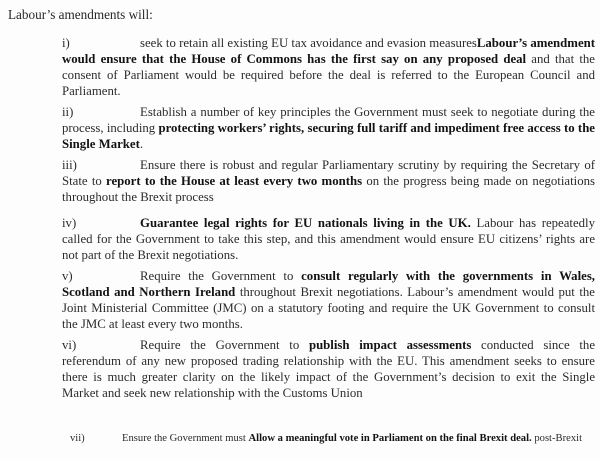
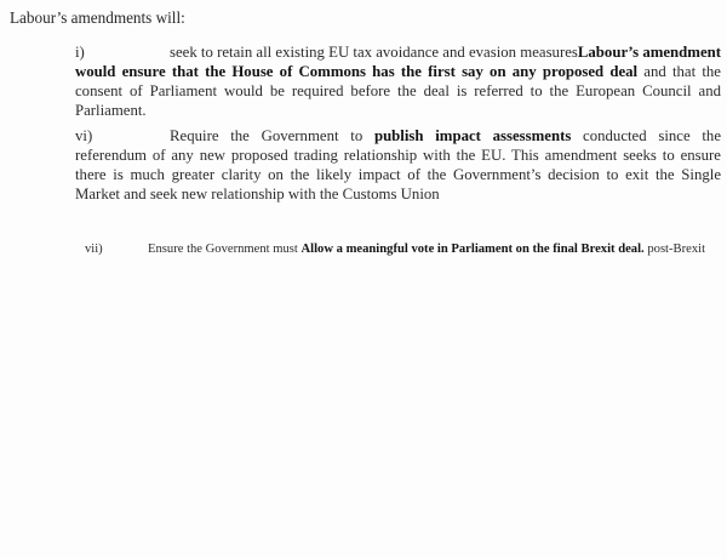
  Labour’s amendments will:
  i)
  seek to retain all existing EU tax avoidance and evasion measuresLabour’s amendment would ensure that the House of Commons has the first say on any proposed deal and that the consent of Parliament would be required before the deal is referred to the European Council and Parliament.
- ii)
- Establish a number of key principles the Government must seek to negotiate during the process, including protecting workers’ rights, securing full tariff and impediment free access to the Single Market.
- iii)
- Ensure there is robust and regular Parliamentary scrutiny by requiring the Secretary of State to report to the House at least every two months on the progress being made on negotiations throughout the Brexit process
- iv)
- Guarantee legal rights for EU nationals living in the UK. Labour has repeatedly called for the Government to take this step, and this amendment would ensure EU citizens’ rights are not part of the Brexit negotiations.
- v)
- Require the Government to consult regularly with the governments in Wales, Scotland and Northern Ireland throughout Brexit negotiations. Labour’s amendment would put the Joint Ministerial Committee (JMC) on a statutory footing and require the UK Government to consult the JMC at least every two months.
  vi)
  Require the Government to publish impact assessments conducted since the referendum of any new proposed trading relationship with the EU. This amendment seeks to ensure there is much greater clarity on the likely impact of the Government’s decision to exit the Single Market and seek new relationship with the Customs Union
  vii)
  Ensure the Government must Allow a meaningful vote in Parliament on the final Brexit deal. post-Brexit
